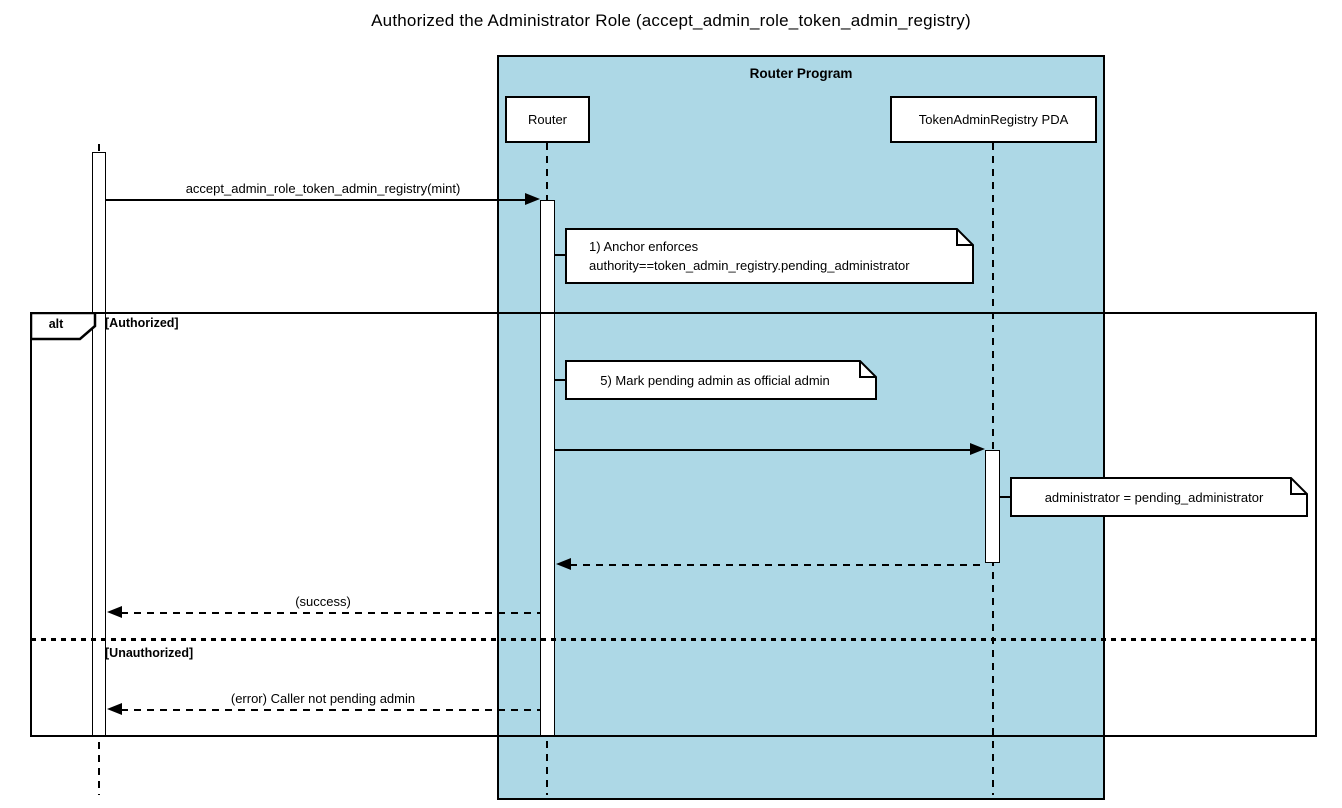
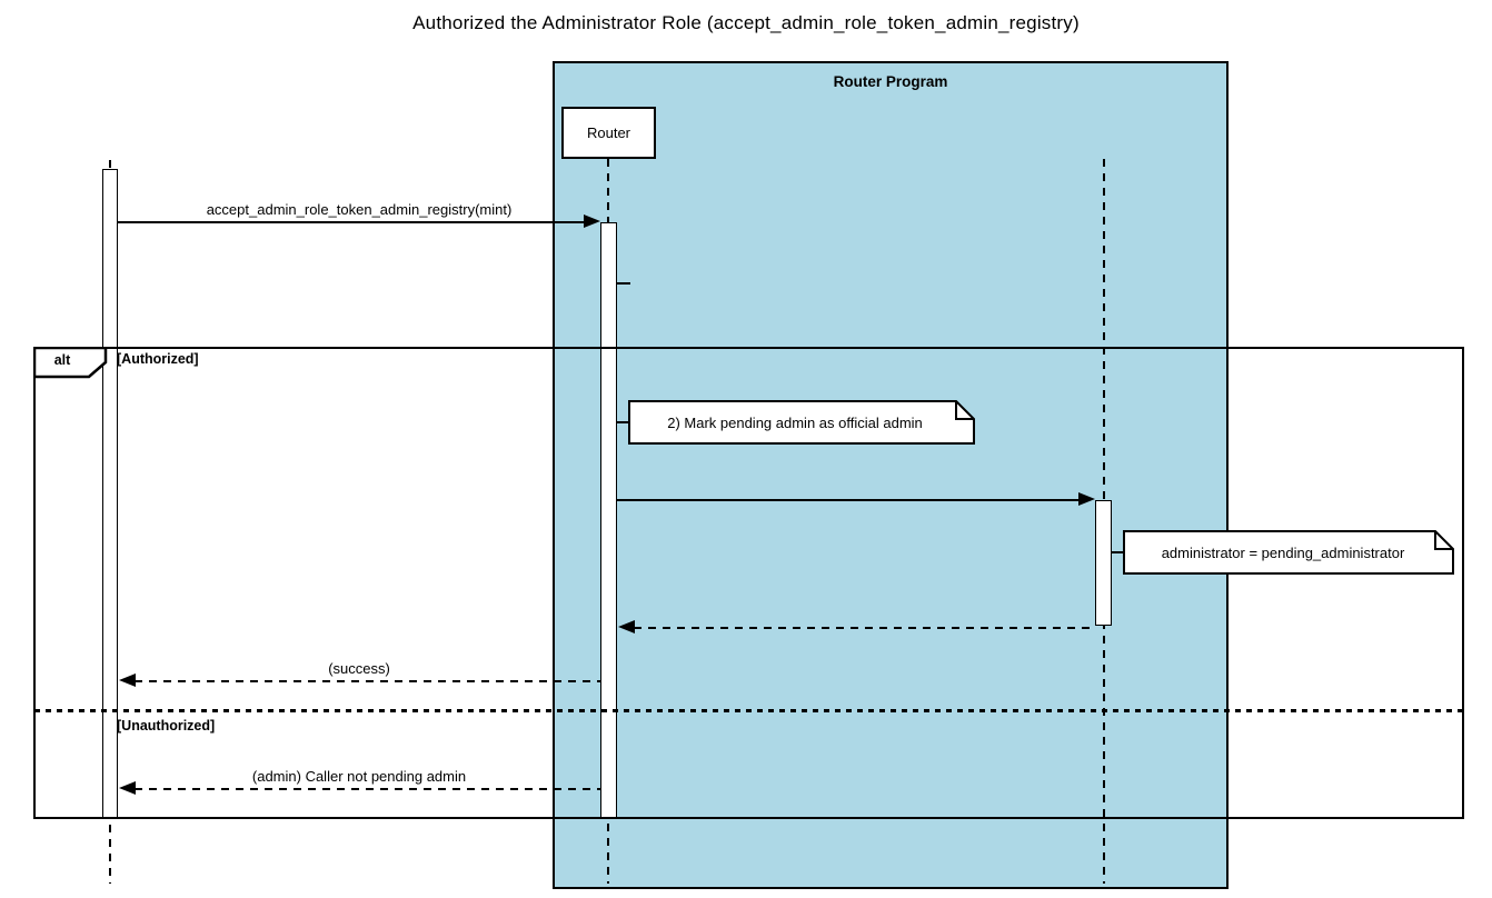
  Router Program
  accept_admin_role_token_admin_registry(mint)
  (success)
- (error) Caller not pending admin
+ (admin) Caller not pending admin
  alt
  [Authorized]
  [Unauthorized]
- 1) Anchor enforces
- authority==token_admin_registry.pending_administrator
- 5) Mark pending admin as official admin
+ 2) Mark pending admin as official admin
  administrator = pending_administrator
  Router
- TokenAdminRegistry PDA
  Authorized the Administrator Role (accept_admin_role_token_admin_registry)
